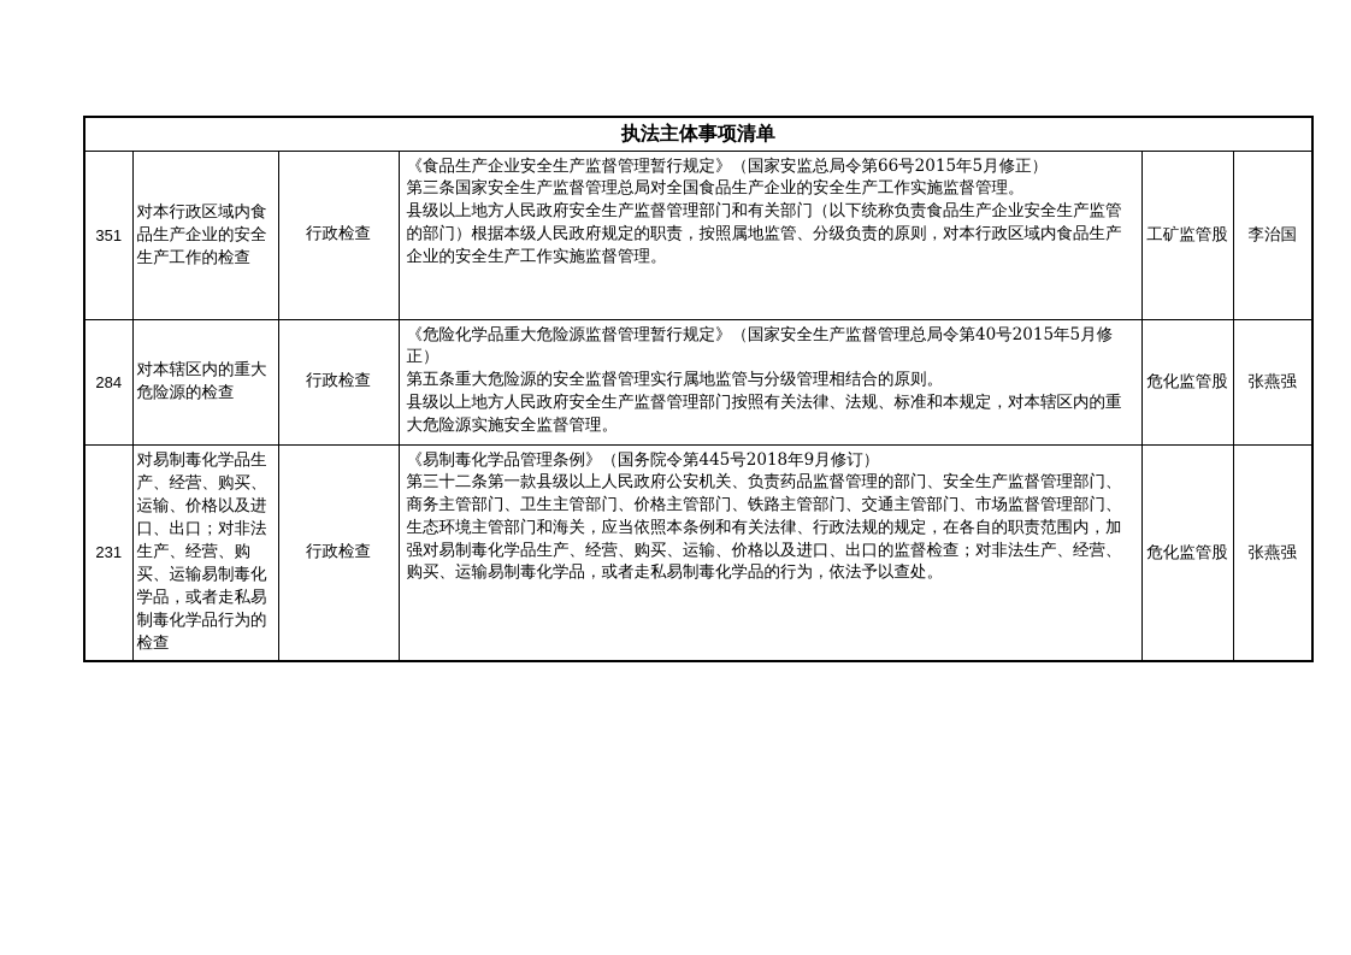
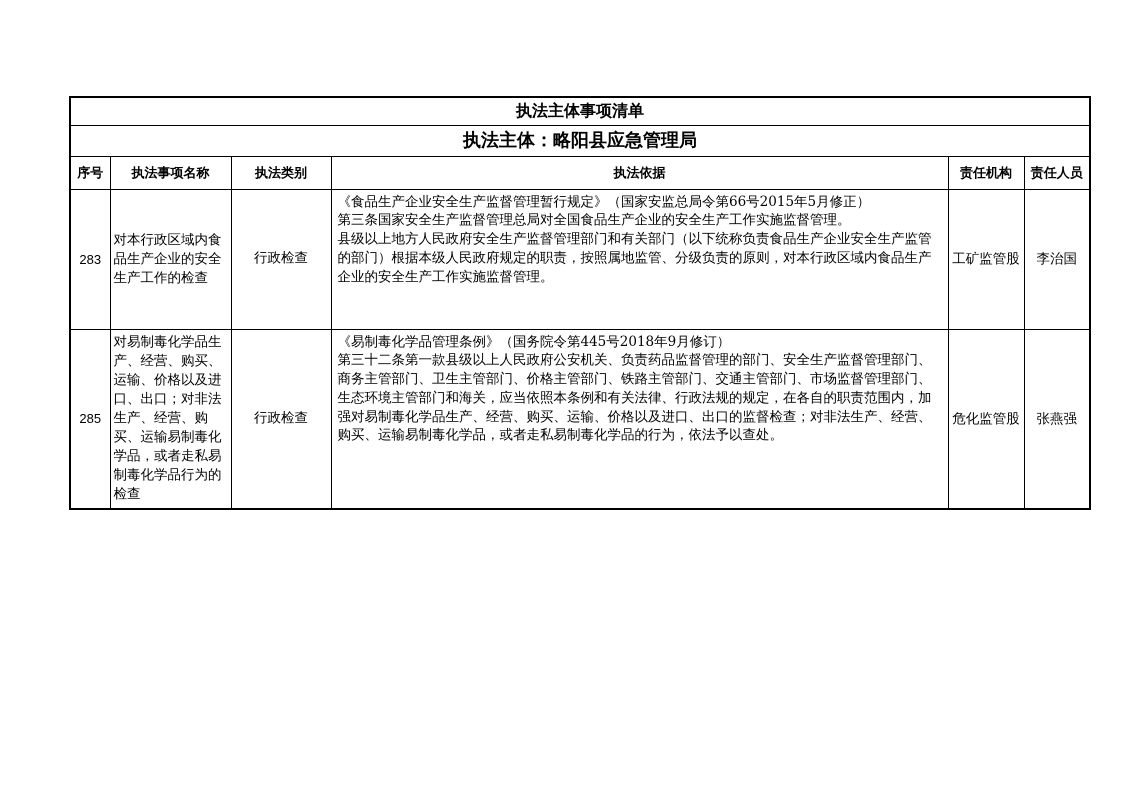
  执法主体事项清单
+ 执法主体：略阳县应急管理局
+ 序号	执法事项名称	执法类别	执法依据	责任机构	责任人员
- 351	对本行政区域内食品生产企业的安全生产工作的检查	行政检查	《食品生产企业安全生产监督管理暂行规定》（国家安监总局令第66号2015年5月修正） 第三条国家安全生产监督管理总局对全国食品生产企业的安全生产工作实施监督管理。 县级以上地方人民政府安全生产监督管理部门和有关部门（以下统称负责食品生产企业安全生产监管的部门）根据本级人民政府规定的职责，按照属地监管、分级负责的原则，对本行政区域内食品生产企业的安全生产工作实施监督管理。	工矿监管股	李治国
+ 283	对本行政区域内食品生产企业的安全生产工作的检查	行政检查	《食品生产企业安全生产监督管理暂行规定》（国家安监总局令第66号2015年5月修正） 第三条国家安全生产监督管理总局对全国食品生产企业的安全生产工作实施监督管理。 县级以上地方人民政府安全生产监督管理部门和有关部门（以下统称负责食品生产企业安全生产监管的部门）根据本级人民政府规定的职责，按照属地监管、分级负责的原则，对本行政区域内食品生产企业的安全生产工作实施监督管理。	工矿监管股	李治国
- 284	对本辖区内的重大危险源的检查	行政检查	《危险化学品重大危险源监督管理暂行规定》（国家安全生产监督管理总局令第40号2015年5月修正） 第五条重大危险源的安全监督管理实行属地监管与分级管理相结合的原则。 县级以上地方人民政府安全生产监督管理部门按照有关法律、法规、标准和本规定，对本辖区内的重大危险源实施安全监督管理。	危化监管股	张燕强
- 231	对易制毒化学品生产、经营、购买、运输、价格以及进口、出口；对非法生产、经营、购买、运输易制毒化学品，或者走私易制毒化学品行为的检查	行政检查	《易制毒化学品管理条例》（国务院令第445号2018年9月修订） 第三十二条第一款县级以上人民政府公安机关、负责药品监督管理的部门、安全生产监督管理部门、商务主管部门、卫生主管部门、价格主管部门、铁路主管部门、交通主管部门、市场监督管理部门、生态环境主管部门和海关，应当依照本条例和有关法律、行政法规的规定，在各自的职责范围内，加强对易制毒化学品生产、经营、购买、运输、价格以及进口、出口的监督检查；对非法生产、经营、购买、运输易制毒化学品，或者走私易制毒化学品的行为，依法予以查处。	危化监管股	张燕强
+ 285	对易制毒化学品生产、经营、购买、运输、价格以及进口、出口；对非法生产、经营、购买、运输易制毒化学品，或者走私易制毒化学品行为的检查	行政检查	《易制毒化学品管理条例》（国务院令第445号2018年9月修订） 第三十二条第一款县级以上人民政府公安机关、负责药品监督管理的部门、安全生产监督管理部门、商务主管部门、卫生主管部门、价格主管部门、铁路主管部门、交通主管部门、市场监督管理部门、生态环境主管部门和海关，应当依照本条例和有关法律、行政法规的规定，在各自的职责范围内，加强对易制毒化学品生产、经营、购买、运输、价格以及进口、出口的监督检查；对非法生产、经营、购买、运输易制毒化学品，或者走私易制毒化学品的行为，依法予以查处。	危化监管股	张燕强
